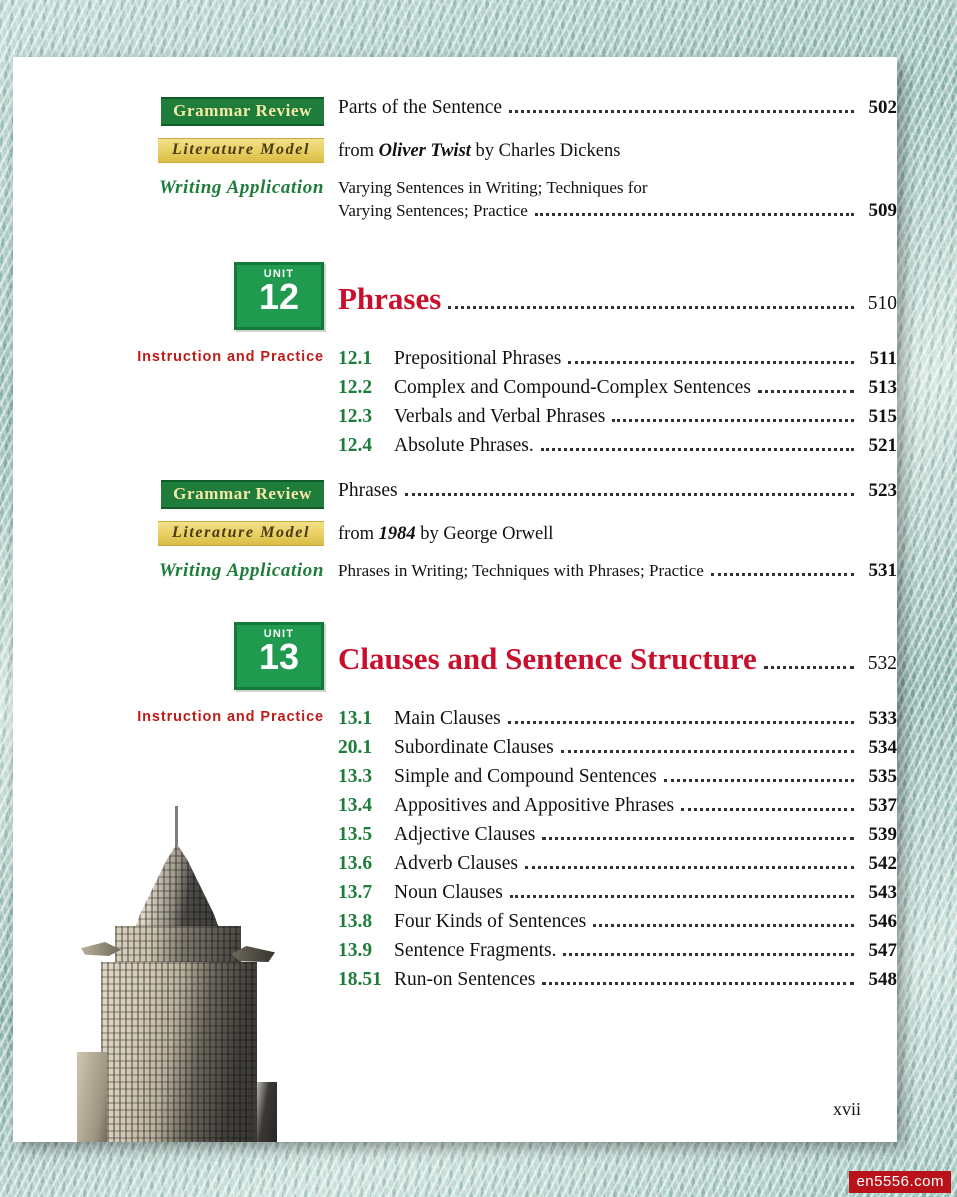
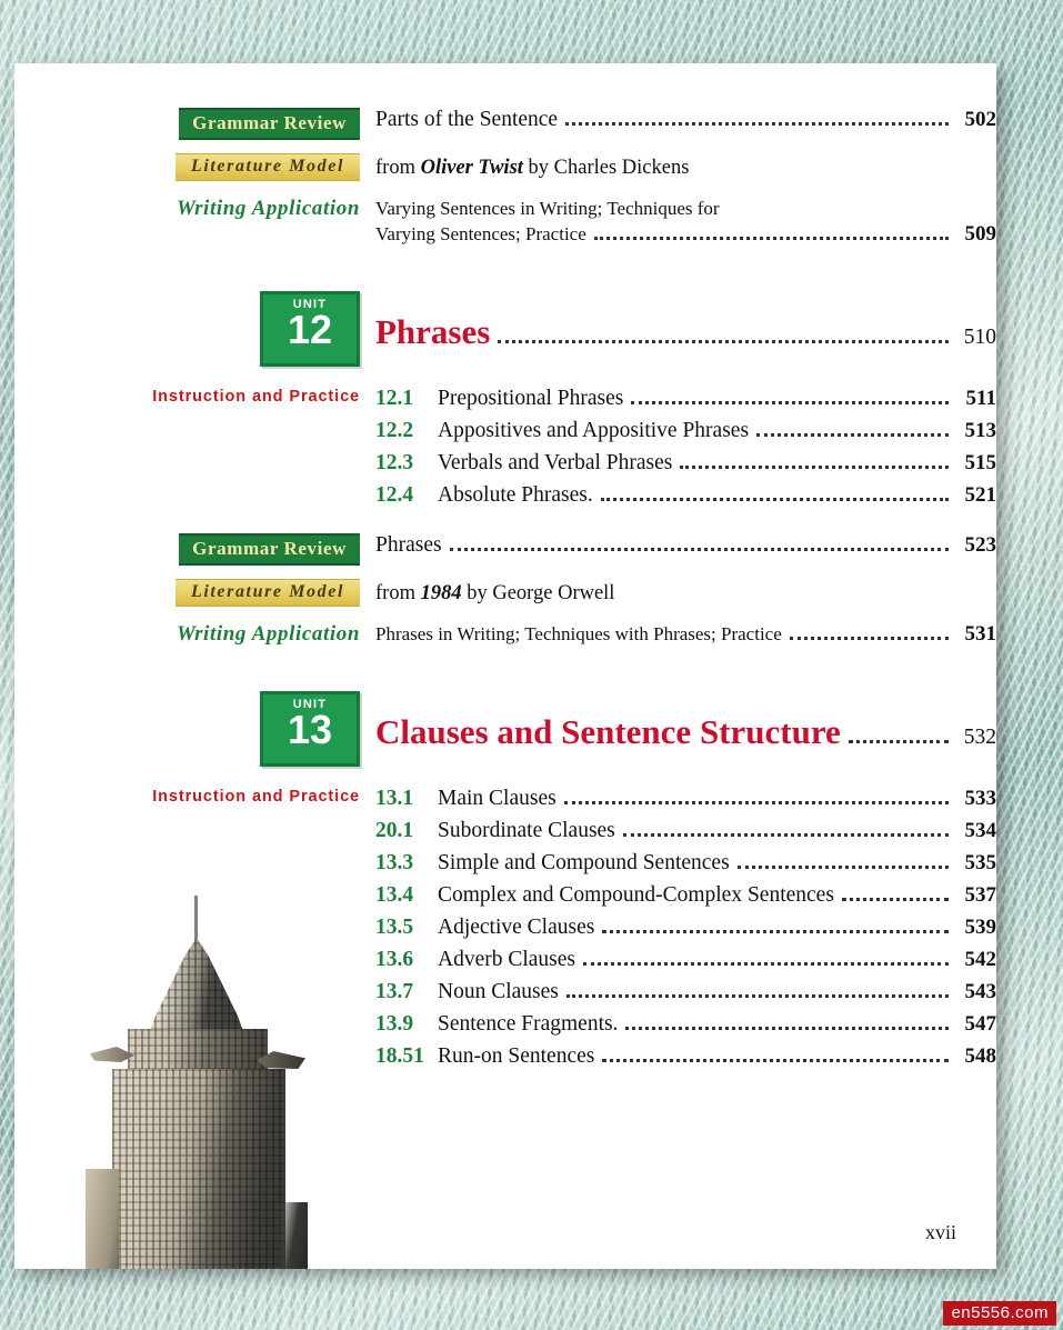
  Grammar Review
  Parts of the Sentence
  502
  Literature Model
  from Oliver Twist by Charles Dickens
  Writing Application
  Varying Sentences in Writing; Techniques for
  Varying Sentences; Practice
  509
  UNIT
  12
  Phrases
  510
  Instruction and Practice
  12.1
  Prepositional Phrases
  511
  12.2
- Complex and Compound-Complex Sentences
+ Appositives and Appositive Phrases
  513
  12.3
  Verbals and Verbal Phrases
  515
  12.4
  Absolute Phrases.
  521
  Grammar Review
  Phrases
  523
  Literature Model
  from 1984 by George Orwell
  Writing Application
  Phrases in Writing; Techniques with Phrases; Practice
  531
  UNIT
  13
  Clauses and Sentence Structure
  532
  Instruction and Practice
  13.1
  Main Clauses
  533
  20.1
  Subordinate Clauses
  534
  13.3
  Simple and Compound Sentences
  535
  13.4
- Appositives and Appositive Phrases
+ Complex and Compound-Complex Sentences
  537
  13.5
  Adjective Clauses
  539
  13.6
  Adverb Clauses
  542
  13.7
  Noun Clauses
  543
- 13.8
- Four Kinds of Sentences
- 546
  13.9
  Sentence Fragments.
  547
  18.51
  Run-on Sentences
  548
  xvii
  en5556.com
